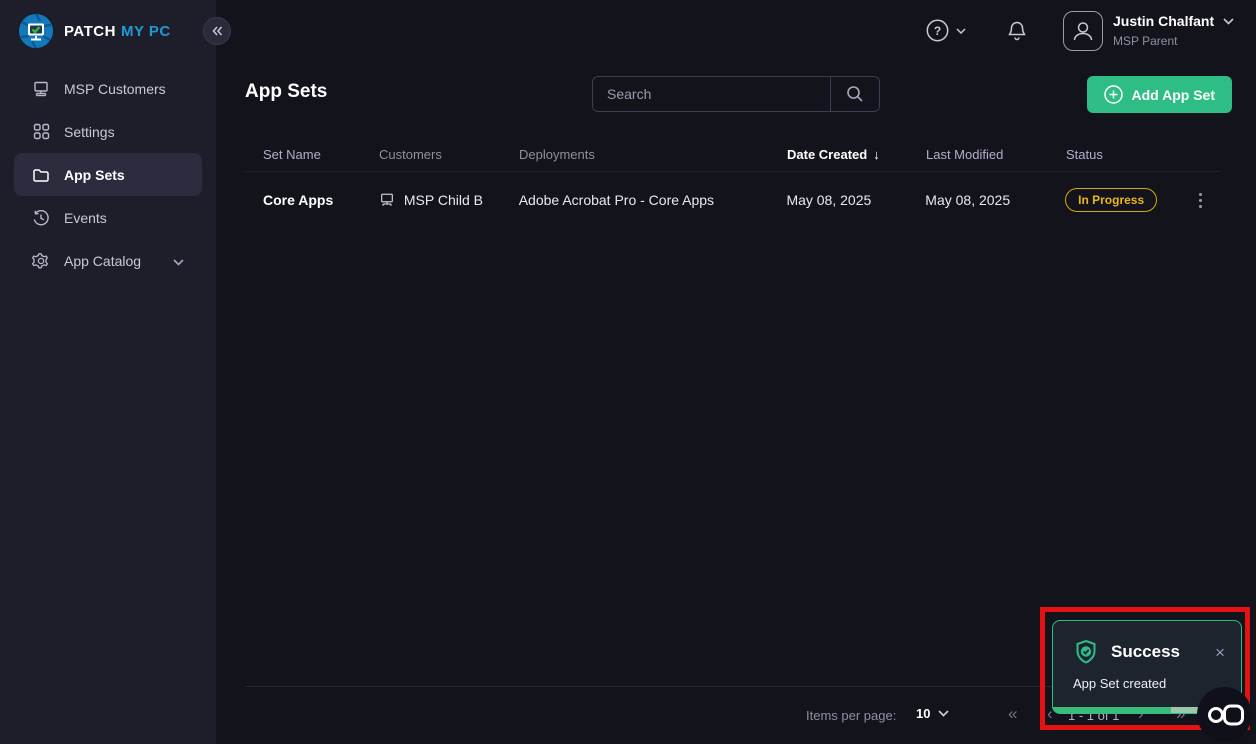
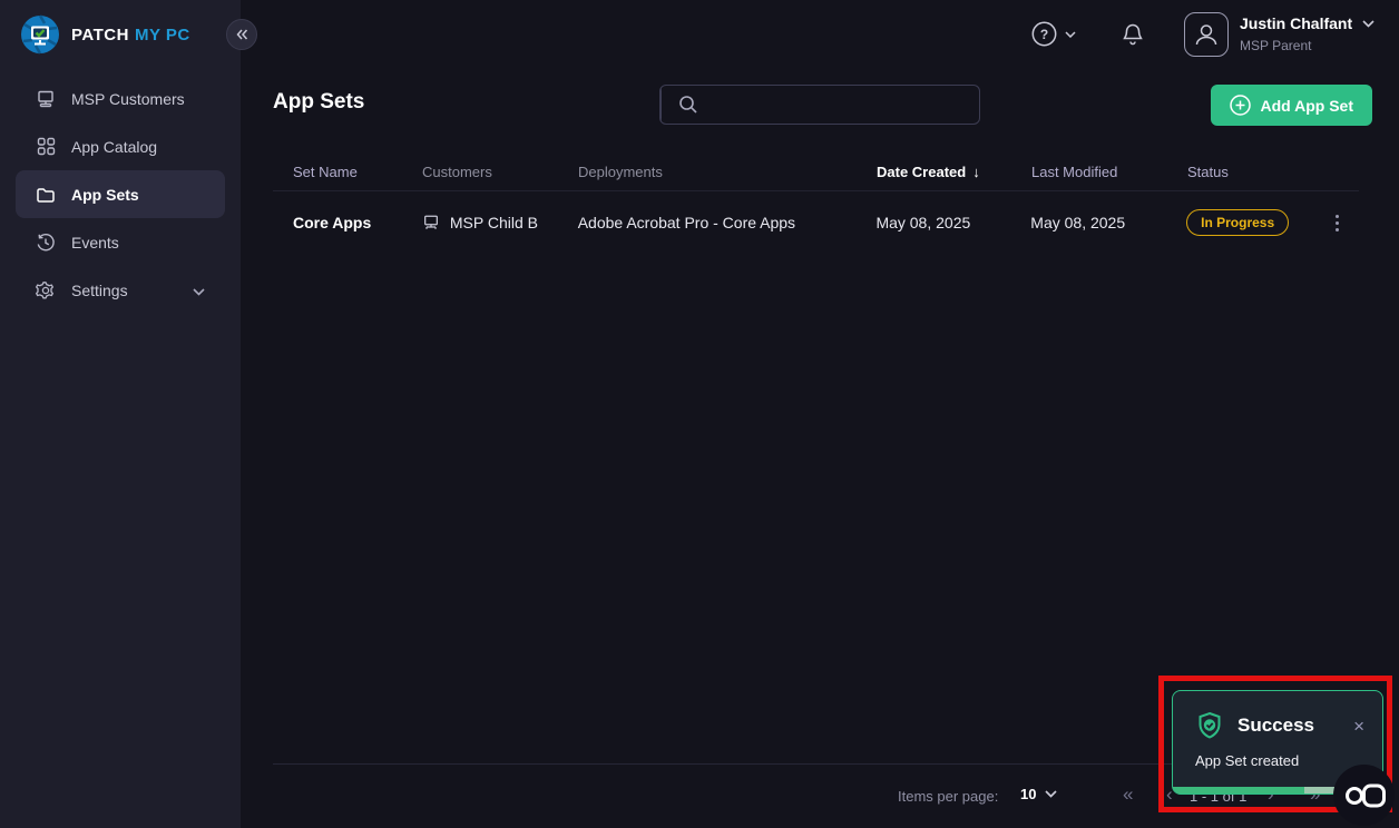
  PATCH MY PC
  MSP Customers
- Settings
+ App Catalog
  App Sets
  Events
- App Catalog
+ Settings
  ?
  Justin Chalfant
  MSP Parent
  App Sets
- Search
  Add App Set
  Set Name
  Customers
  Deployments
  Date Created
  ↓
  Last Modified
  Status
  Core Apps
  MSP Child B
  Adobe Acrobat Pro - Core Apps
  May 08, 2025
  May 08, 2025
  In Progress
  Items per page:
  10
  «
  ‹
  1 - 1 of 1
  Success
  ×
  App Set created
